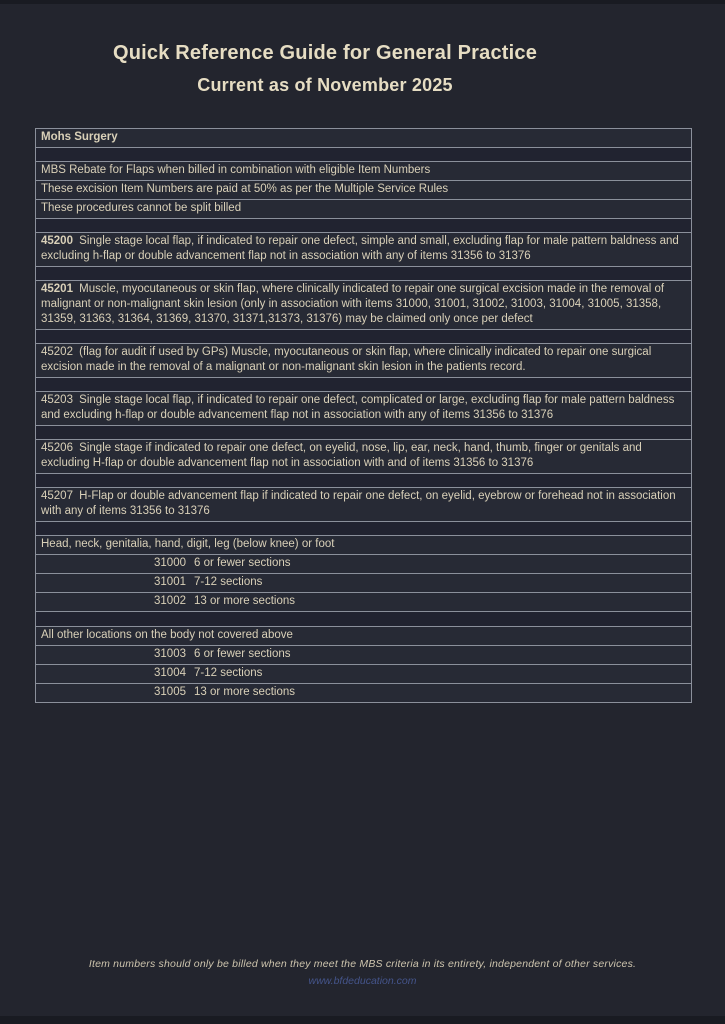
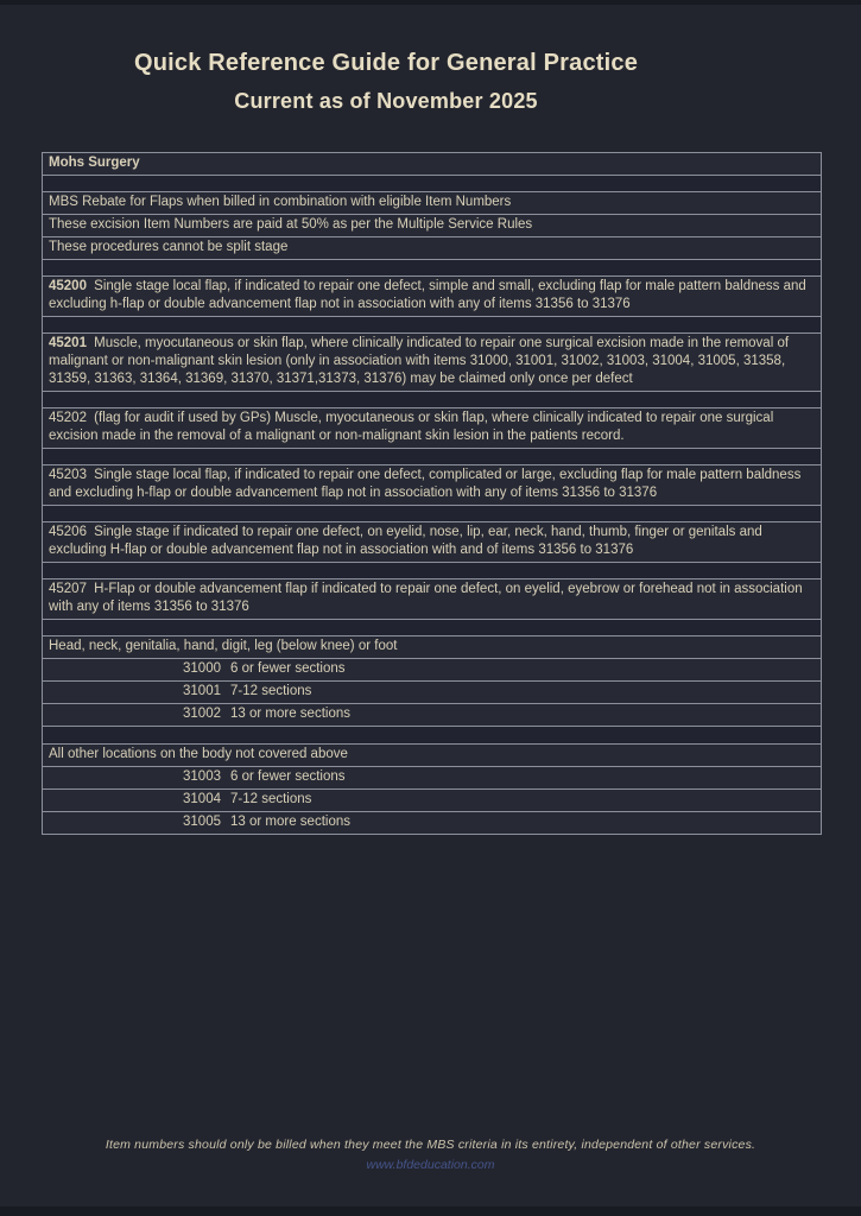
  Quick Reference Guide for General Practice
  Current as of November 2025
  Mohs Surgery
  MBS Rebate for Flaps when billed in combination with eligible Item Numbers
  These excision Item Numbers are paid at 50% as per the Multiple Service Rules
- These procedures cannot be split billed
+ These procedures cannot be split stage
  45200 Single stage local flap, if indicated to repair one defect, simple and small, excluding flap for male pattern baldness and excluding h-flap or double advancement flap not in association with any of items 31356 to 31376
  45201 Muscle, myocutaneous or skin flap, where clinically indicated to repair one surgical excision made in the removal of malignant or non-malignant skin lesion (only in association with items 31000, 31001, 31002, 31003, 31004, 31005, 31358, 31359, 31363, 31364, 31369, 31370, 31371,31373, 31376) may be claimed only once per defect
  45202 (flag for audit if used by GPs) Muscle, myocutaneous or skin flap, where clinically indicated to repair one surgical excision made in the removal of a malignant or non-malignant skin lesion in the patients record.
  45203 Single stage local flap, if indicated to repair one defect, complicated or large, excluding flap for male pattern baldness and excluding h-flap or double advancement flap not in association with any of items 31356 to 31376
  45206 Single stage if indicated to repair one defect, on eyelid, nose, lip, ear, neck, hand, thumb, finger or genitals and excluding H-flap or double advancement flap not in association with and of items 31356 to 31376
  45207 H-Flap or double advancement flap if indicated to repair one defect, on eyelid, eyebrow or forehead not in association with any of items 31356 to 31376
  Head, neck, genitalia, hand, digit, leg (below knee) or foot
  31000
  6 or fewer sections
  31001
  7-12 sections
  31002
  13 or more sections
  All other locations on the body not covered above
  31003
  6 or fewer sections
  31004
  7-12 sections
  31005
  13 or more sections
  Item numbers should only be billed when they meet the MBS criteria in its entirety, independent of other services.
  www.bfdeducation.com
